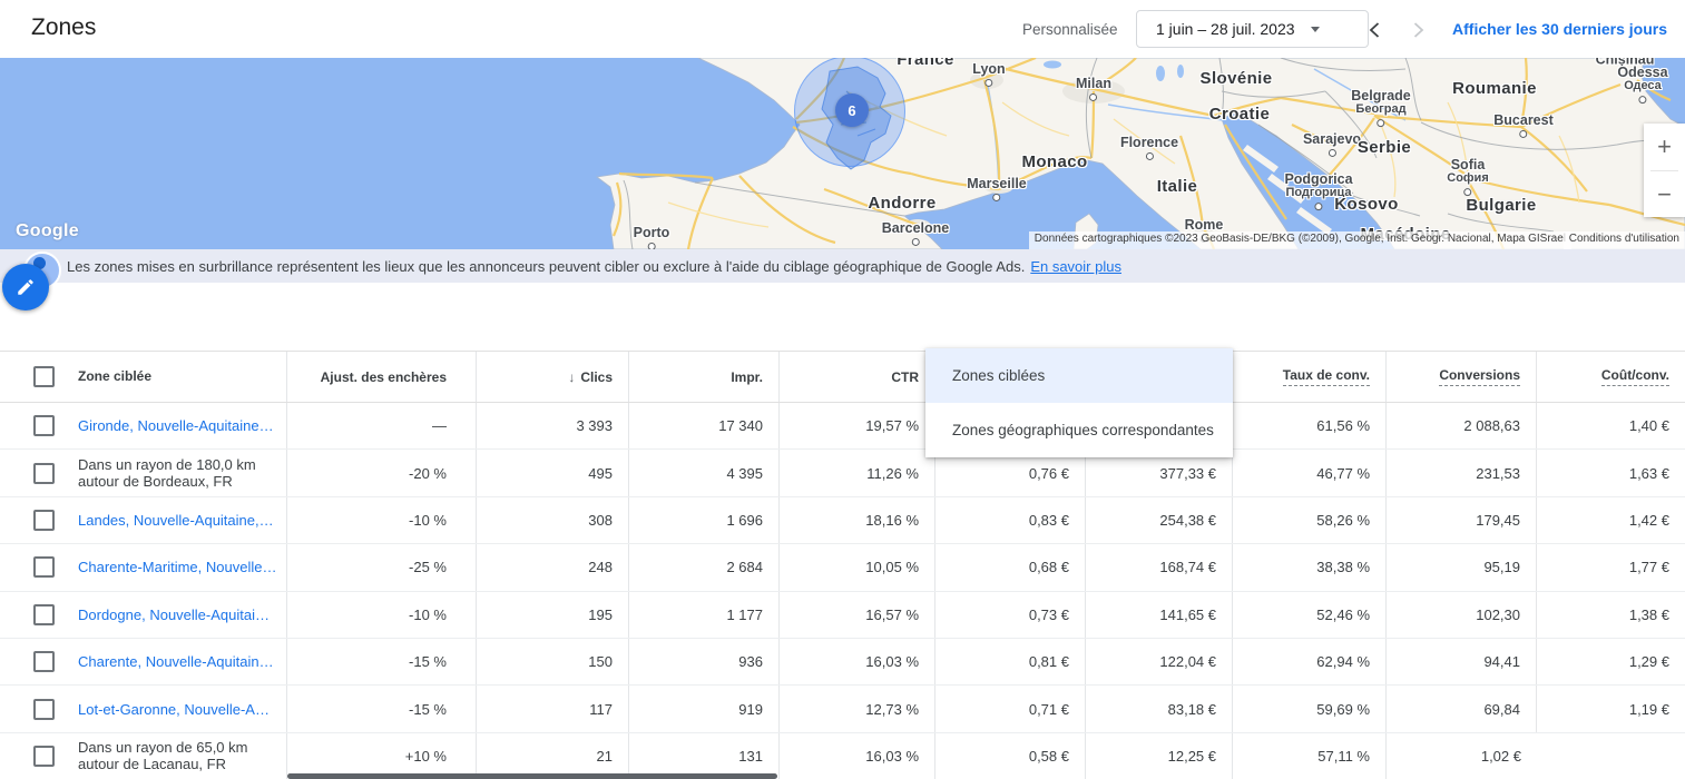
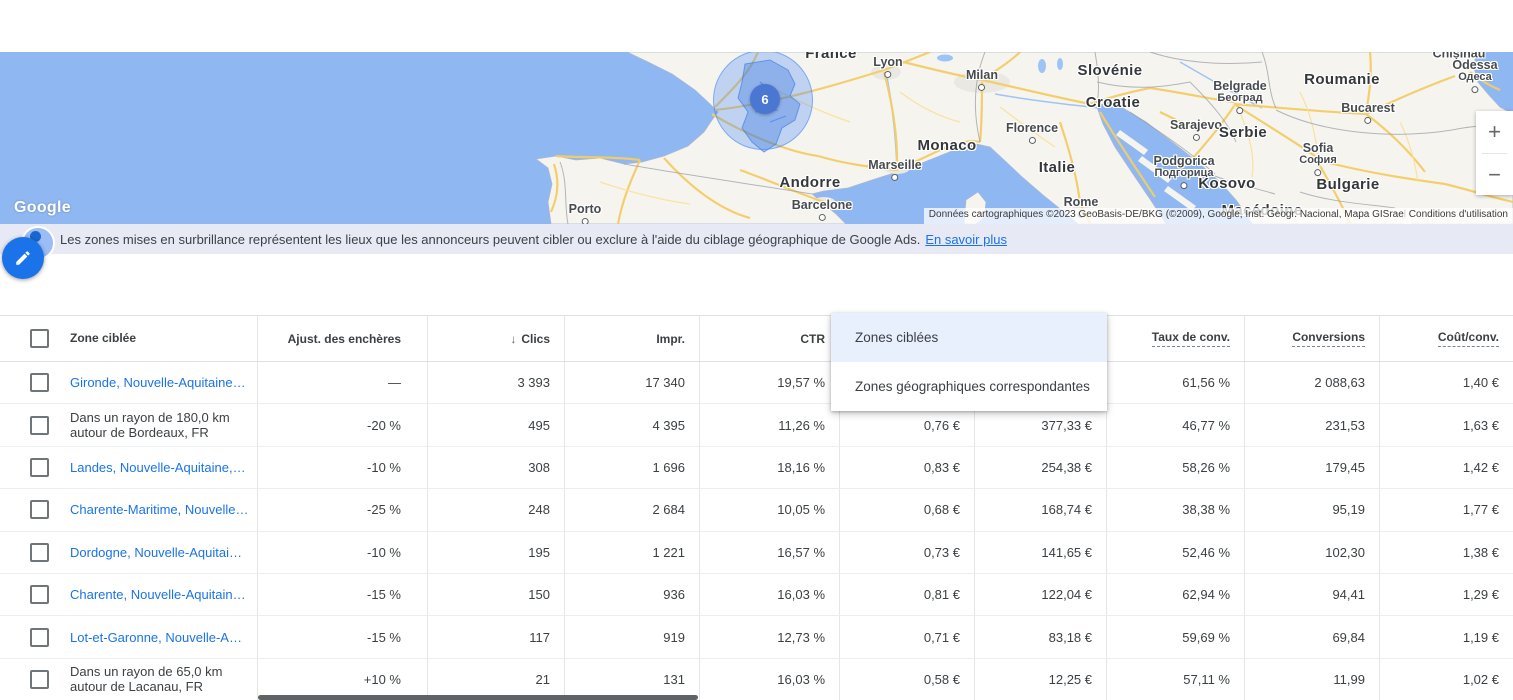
- Zones
- Personnalisée
- 1 juin – 28 juil. 2023
- Afficher les 30 derniers jours
  France
  Chișinău
  Lyon
  Odessa
  Одеса
  Milan
  Slovénie
  Roumanie
  Croatie
  Belgrade
  Београд
  Bucarest
  Sarajevo
  Serbie
  Florence
  Monaco
  Sofia
  София
  Marseille
  Italie
  Podgorica
  Подгорица
  Kosovo
  Bulgarie
  Andorre
  Barcelone
  Porto
  Rome
  Macédoine
  6
  +
  −
  Google
  Données cartographiques ©2023 GeoBasis-DE/BKG (©2009), Google, Inst. Geogr. Nacional, Mapa GISrael
  Conditions d'utilisation
  Les zones mises en surbrillance représentent les lieux que les annonceurs peuvent cibler ou exclure à l'aide du ciblage géographique de Google Ads.
  En savoir plus
  Zone ciblée
  Ajust. des enchères
  ↓
  Clics
  Impr.
  CTR
  Taux de conv.
  Conversions
  Coût/conv.
  Gironde, Nouvelle-Aquitaine, F
  —
  3 393
  17 340
  19,57 %
  61,56 %
  2 088,63
  1,40 €
  Dans un rayon de 180,0 km autour de Bordeaux, FR
  -20 %
  495
  4 395
  11,26 %
  0,76 €
  377,33 €
  46,77 %
  231,53
  1,63 €
  Landes, Nouvelle-Aquitaine, Fr
  -10 %
  308
  1 696
  18,16 %
  0,83 €
  254,38 €
  58,26 %
  179,45
  1,42 €
  Charente-Maritime, Nouvelle-A
  -25 %
  248
  2 684
  10,05 %
  0,68 €
  168,74 €
  38,38 %
  95,19
  1,77 €
  Dordogne, Nouvelle-Aquitaine,
  -10 %
  195
- 1 177
+ 1 221
  16,57 %
  0,73 €
  141,65 €
  52,46 %
  102,30
  1,38 €
  Charente, Nouvelle-Aquitaine,
  -15 %
  150
  936
  16,03 %
  0,81 €
  122,04 €
  62,94 %
  94,41
  1,29 €
  Lot-et-Garonne, Nouvelle-Aquit
  -15 %
  117
  919
  12,73 %
  0,71 €
  83,18 €
  59,69 %
  69,84
  1,19 €
  Dans un rayon de 65,0 km autour de Lacanau, FR
  +10 %
  21
  131
  16,03 %
  0,58 €
  12,25 €
  57,11 %
+ 11,99
  1,02 €
  Zones ciblées
  Zones géographiques correspondantes
